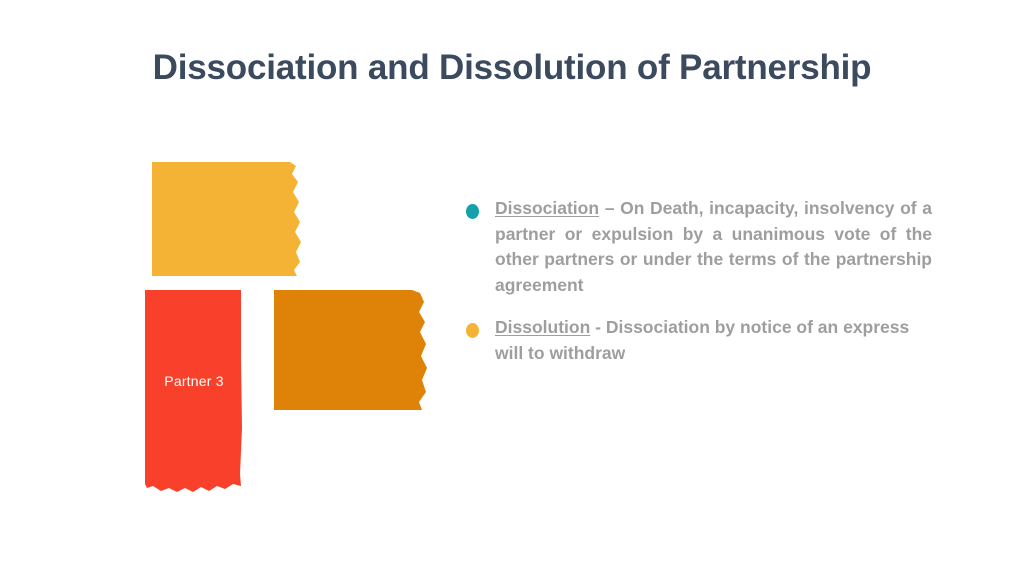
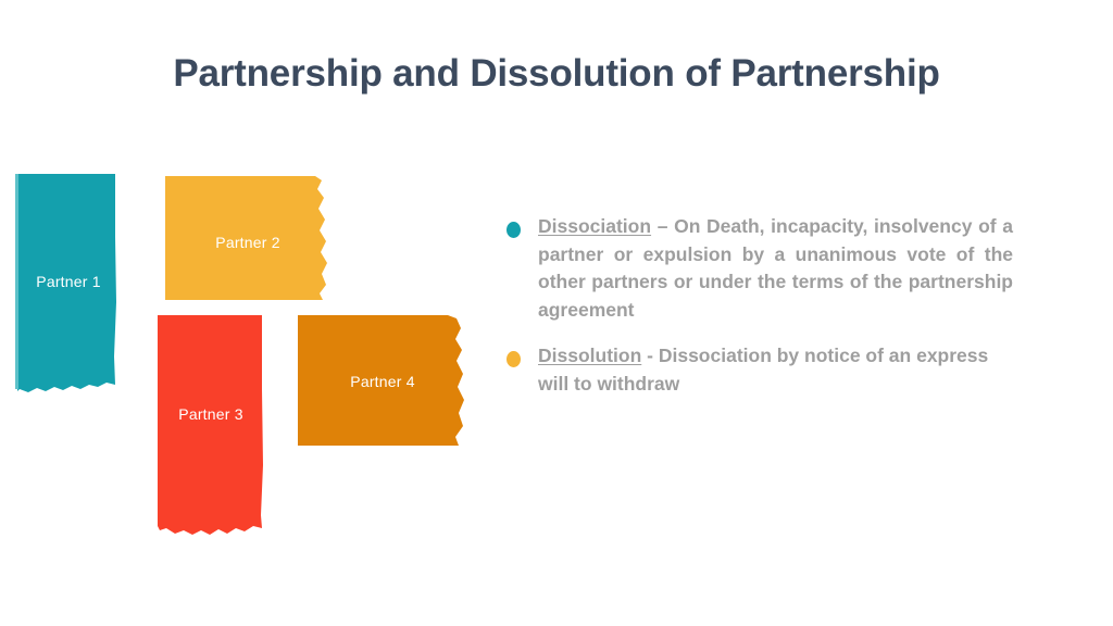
- Dissociation and Dissolution of Partnership
+ Partnership and Dissolution of Partnership
+ Partner 1
+ Partner 2
  Partner 3
+ Partner 4
  Dissociation – On Death, incapacity, insolvency of a partner or expulsion by a unanimous vote of the other partners or under the terms of the partnership agreement
  Dissolution - Dissociation by notice of an express will to withdraw
